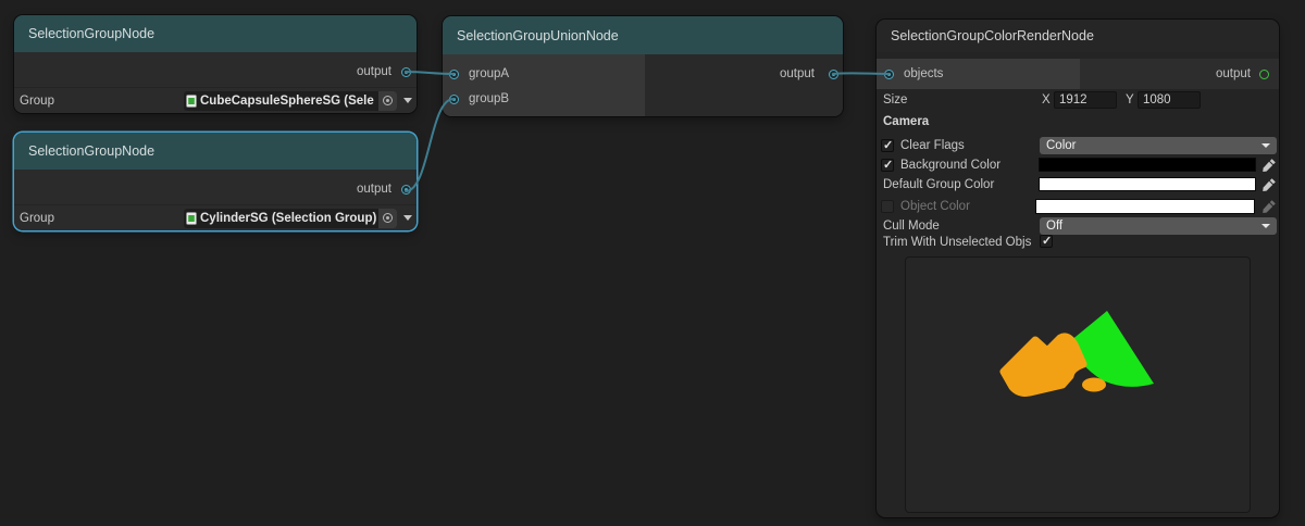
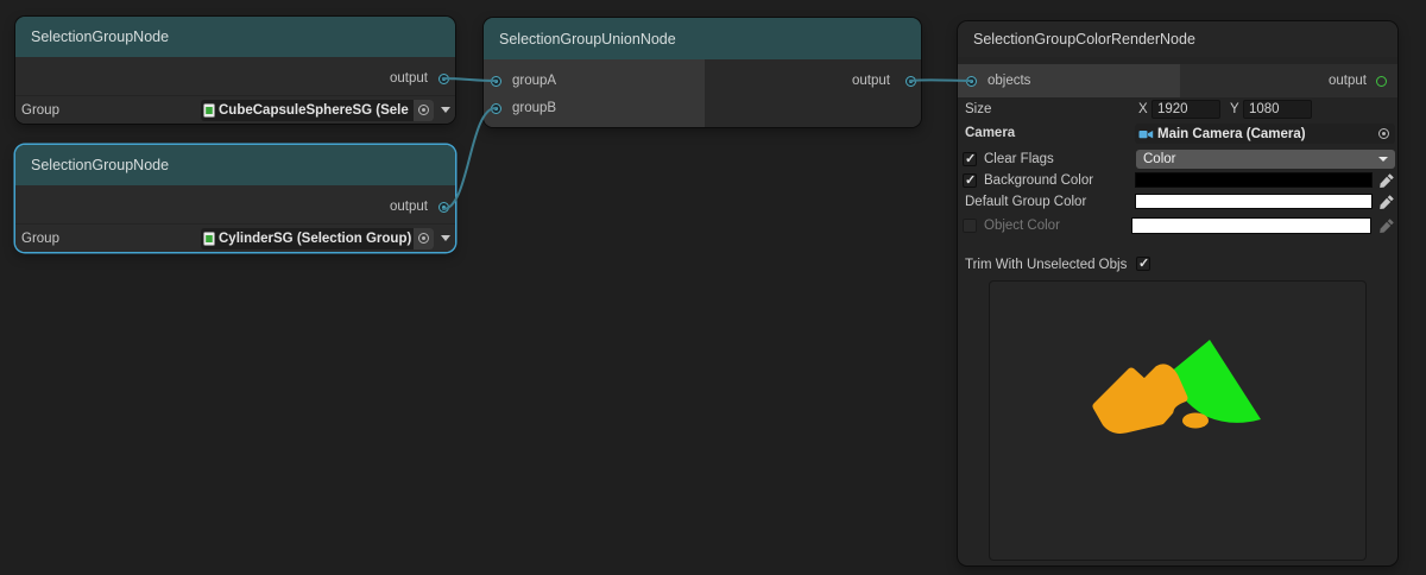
  SelectionGroupNode
  output
  Group
  CubeCapsuleSphereSG (Sele
  SelectionGroupNode
  output
  Group
  CylinderSG (Selection Group)
  SelectionGroupUnionNode
  groupA
  groupB
  output
  SelectionGroupColorRenderNode
  objects
  output
  Size
  X
- 1912
+ 1920
  Y
  1080
  Camera
+ Main Camera (Camera)
  Clear Flags
  Color
  Background Color
  Default Group Color
  Object Color
- Cull Mode
- Off
  Trim With Unselected Objs
